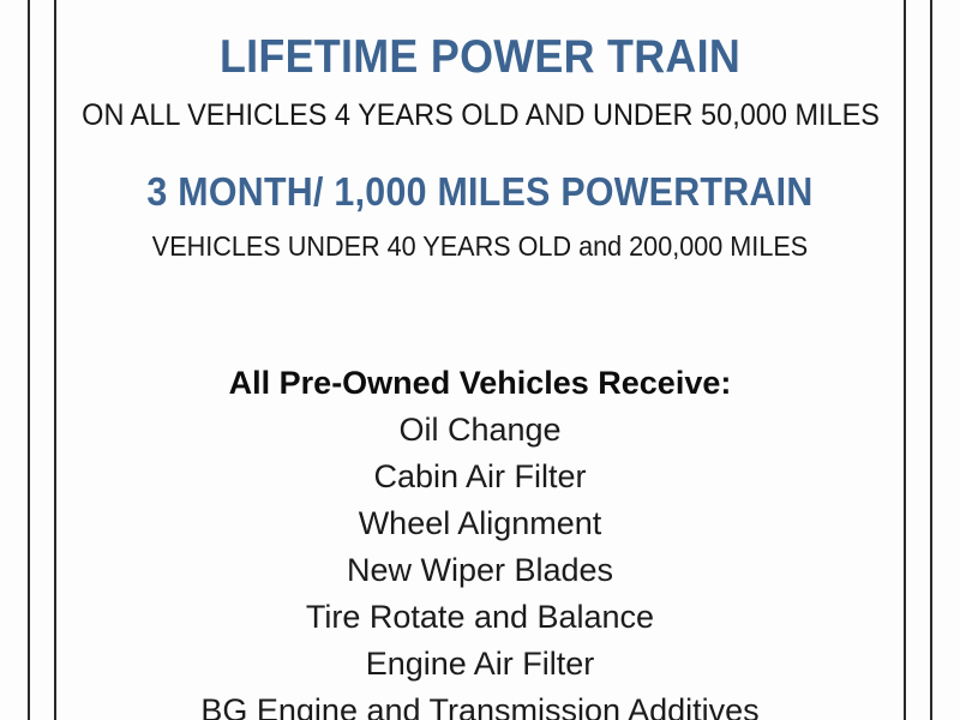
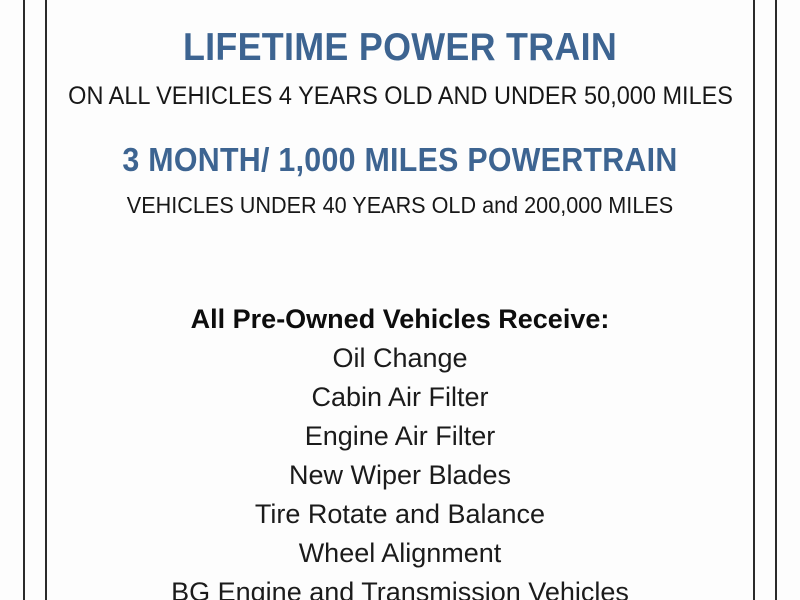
  LIFETIME POWER TRAIN
  ON ALL VEHICLES 4 YEARS OLD AND UNDER 50,000 MILES
  3 MONTH/ 1,000 MILES POWERTRAIN
  VEHICLES UNDER 40 YEARS OLD and 200,000 MILES
  All Pre-Owned Vehicles Receive:
  Oil Change
  Cabin Air Filter
- Wheel Alignment
+ Engine Air Filter
  New Wiper Blades
  Tire Rotate and Balance
- Engine Air Filter
+ Wheel Alignment
- BG Engine and Transmission Additives
+ BG Engine and Transmission Vehicles
